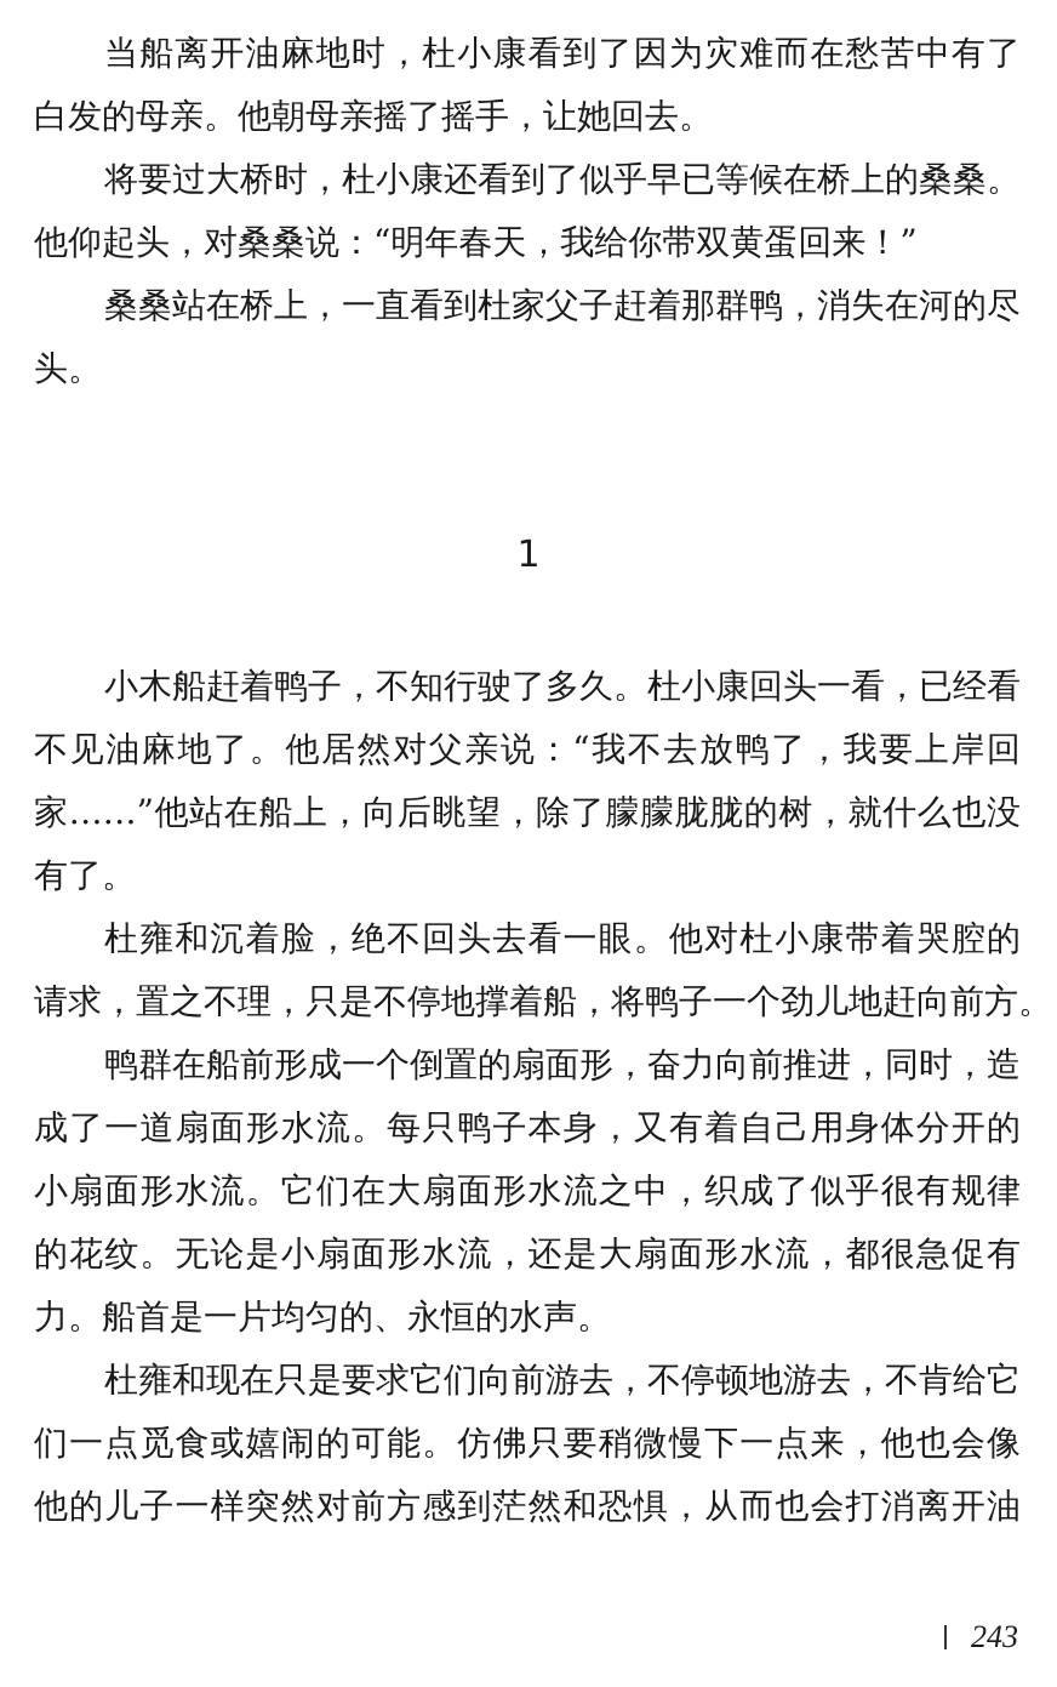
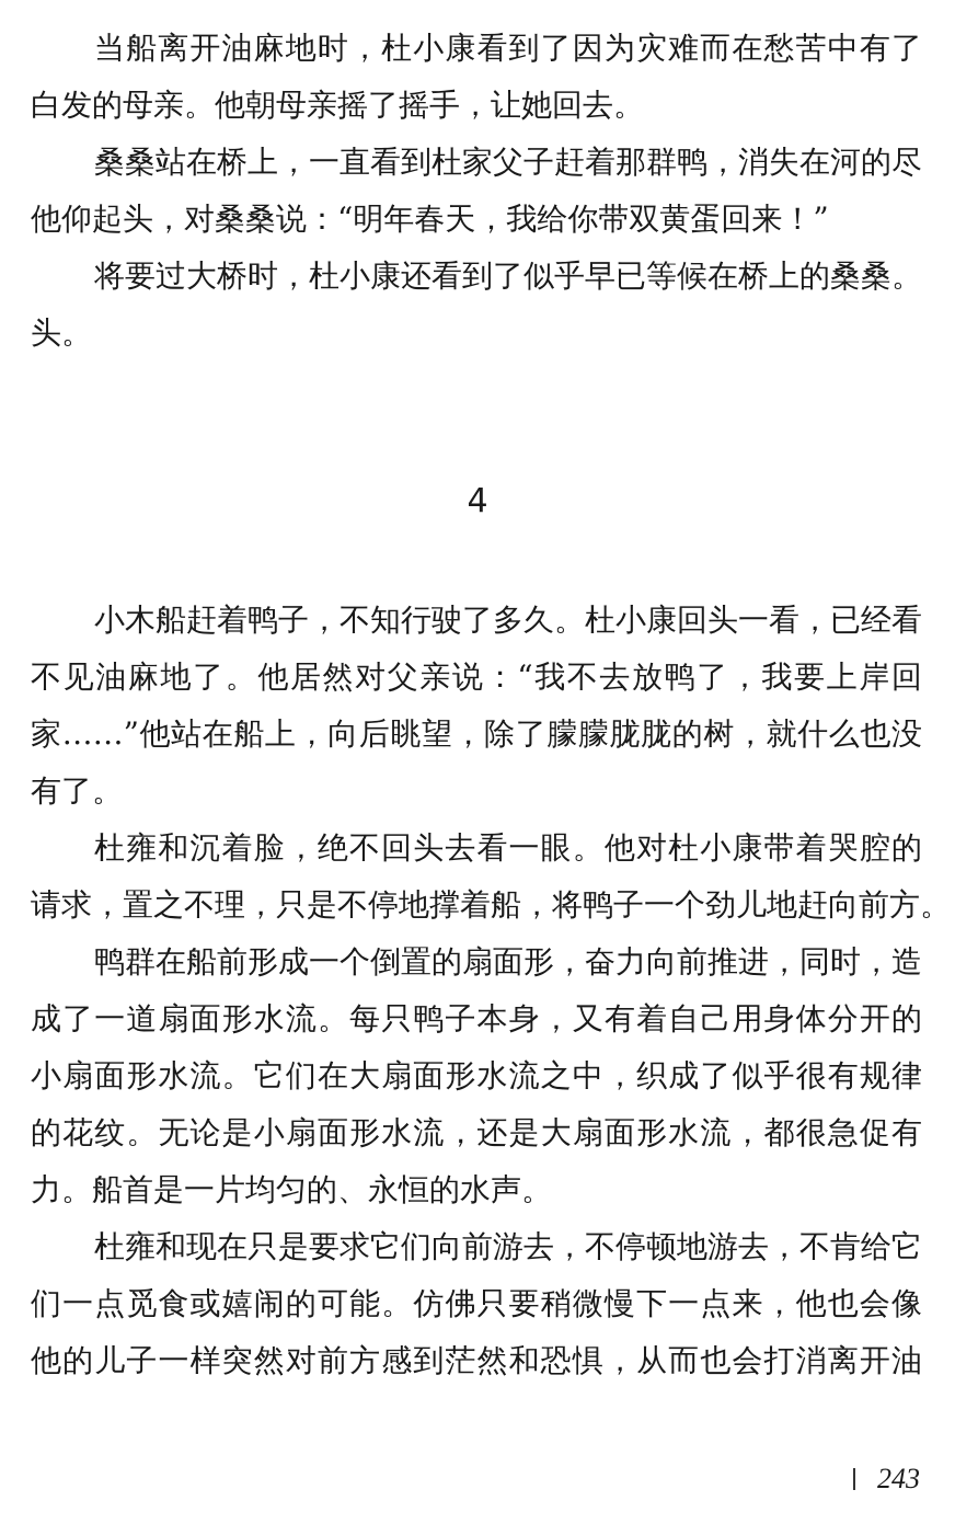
  当船离开油麻地时，杜小康看到了因为灾难而在愁苦中有了
  白发的母亲。他朝母亲摇了摇手，让她回去。
- 将要过大桥时，杜小康还看到了似乎早已等候在桥上的桑桑。
+ 桑桑站在桥上，一直看到杜家父子赶着那群鸭，消失在河的尽
  他仰起头，对桑桑说：“明年春天，我给你带双黄蛋回来！”
- 桑桑站在桥上，一直看到杜家父子赶着那群鸭，消失在河的尽
+ 将要过大桥时，杜小康还看到了似乎早已等候在桥上的桑桑。
  头。
  小木船赶着鸭子，不知行驶了多久。杜小康回头一看，已经看
  不见油麻地了。他居然对父亲说：“我不去放鸭了，我要上岸回
  家……”他站在船上，向后眺望，除了朦朦胧胧的树，就什么也没
  有了。
  杜雍和沉着脸，绝不回头去看一眼。他对杜小康带着哭腔的
  请求，置之不理，只是不停地撑着船，将鸭子一个劲儿地赶向前方。
  鸭群在船前形成一个倒置的扇面形，奋力向前推进，同时，造
  成了一道扇面形水流。每只鸭子本身，又有着自己用身体分开的
  小扇面形水流。它们在大扇面形水流之中，织成了似乎很有规律
  的花纹。无论是小扇面形水流，还是大扇面形水流，都很急促有
  力。船首是一片均匀的、永恒的水声。
  杜雍和现在只是要求它们向前游去，不停顿地游去，不肯给它
  们一点觅食或嬉闹的可能。仿佛只要稍微慢下一点来，他也会像
  他的儿子一样突然对前方感到茫然和恐惧，从而也会打消离开油
- 1
+ 4
  243
